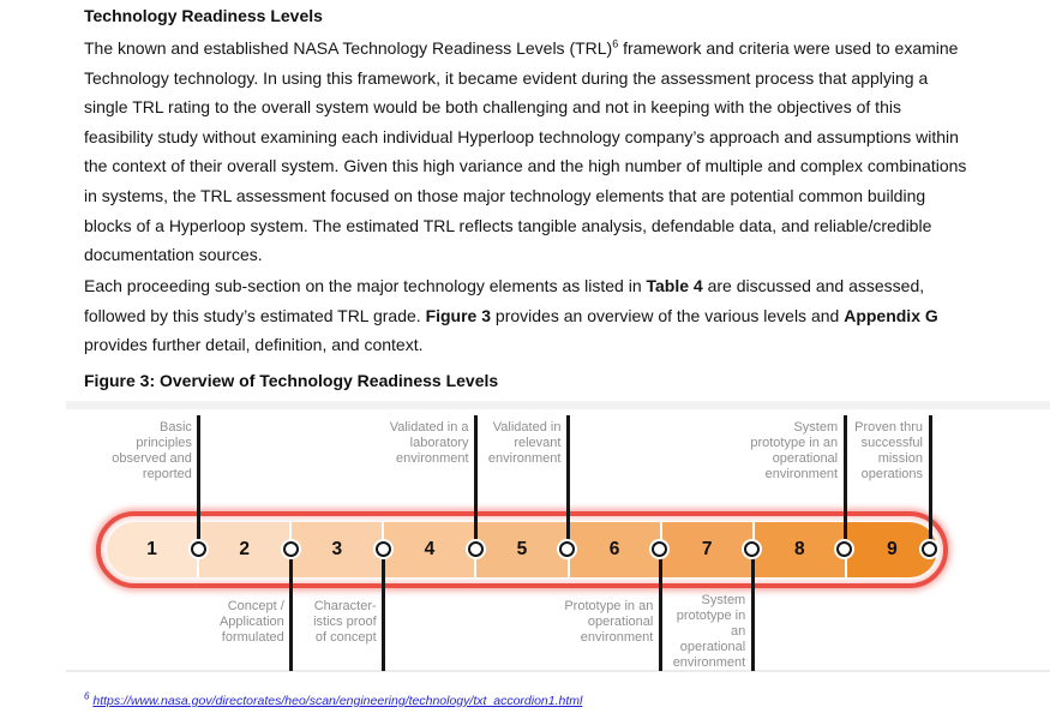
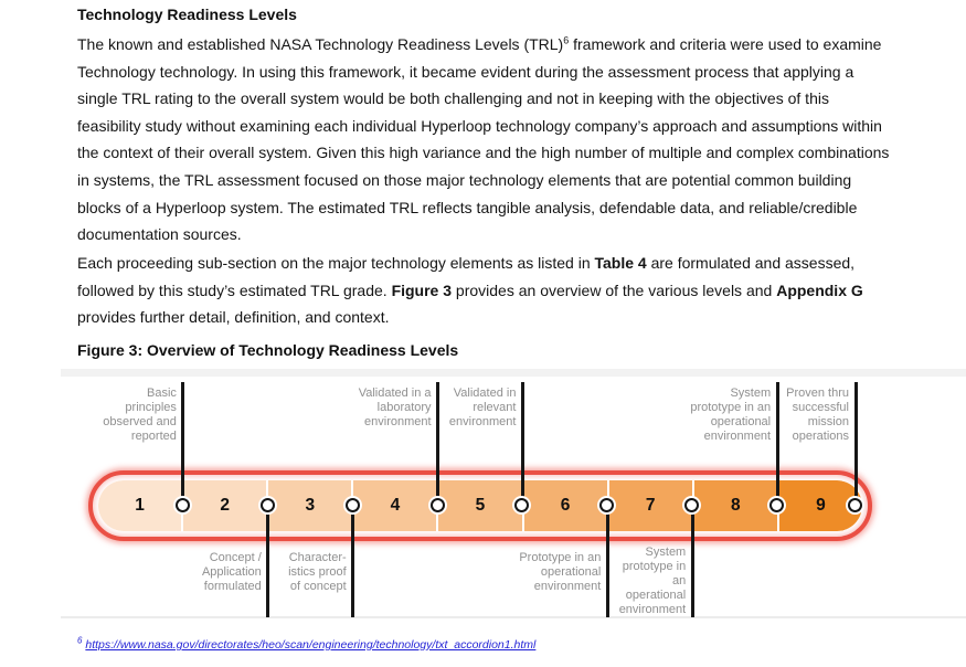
  Technology Readiness Levels
  The known and established NASA Technology Readiness Levels (TRL)6 framework and criteria were used to examine Technology technology. In using this framework, it became evident during the assessment process that applying a single TRL rating to the overall system would be both challenging and not in keeping with the objectives of this feasibility study without examining each individual Hyperloop technology company’s approach and assumptions within the context of their overall system. Given this high variance and the high number of multiple and complex combinations in systems, the TRL assessment focused on those major technology elements that are potential common building blocks of a Hyperloop system. The estimated TRL reflects tangible analysis, defendable data, and reliable/credible documentation sources.
- Each proceeding sub-section on the major technology elements as listed in Table 4 are discussed and assessed, followed by this study’s estimated TRL grade. Figure 3 provides an overview of the various levels and Appendix G provides further detail, definition, and context.
+ Each proceeding sub-section on the major technology elements as listed in Table 4 are formulated and assessed, followed by this study’s estimated TRL grade. Figure 3 provides an overview of the various levels and Appendix G provides further detail, definition, and context.
  Figure 3: Overview of Technology Readiness Levels
  1
  2
  3
  4
  5
  6
  7
  8
  9
  Basic
  principles
  observed and
  reported
  Concept /
  Application
  formulated
  Character-
  istics proof
  of concept
  Validated in a
  laboratory
  environment
  Validated in
  relevant
  environment
  Prototype in an
  operational
  environment
  System
  prototype in
  an
  operational
  environment
  System
  prototype in an
  operational
  environment
  Proven thru
  successful
  mission
  operations
  6 https://www.nasa.gov/directorates/heo/scan/engineering/technology/txt_accordion1.html
